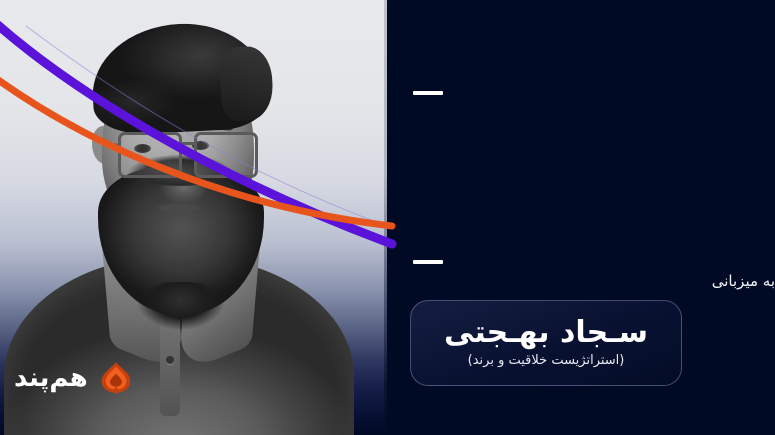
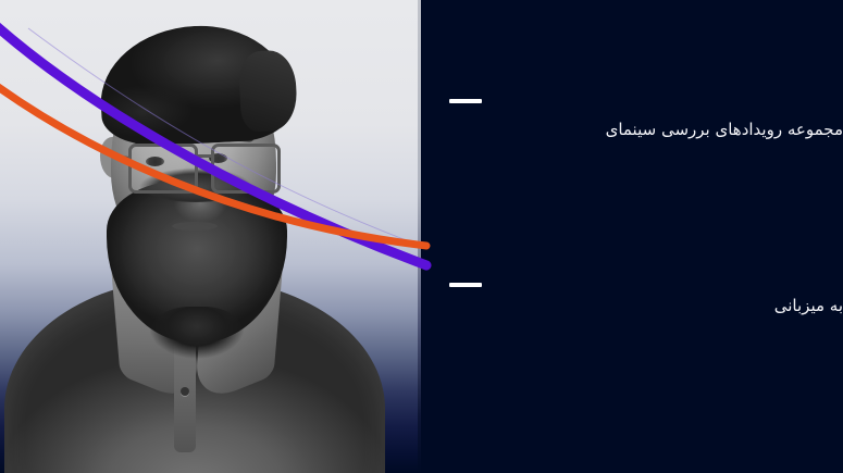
+ مجموعه رویدادهای بررسی سینمای
  به میزبانی
- سـجاد بهـجتی
- (استراتژیست خلاقیت و برند)
- هم‌پند
